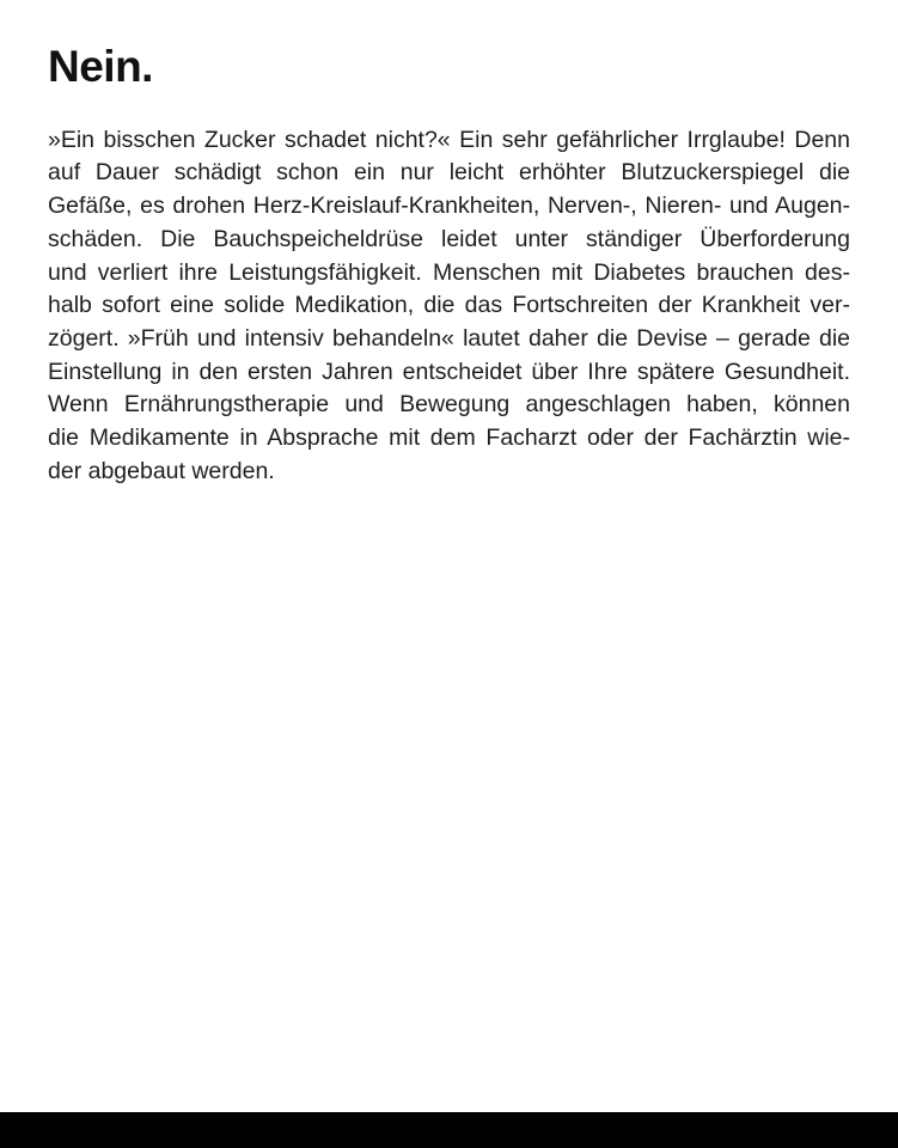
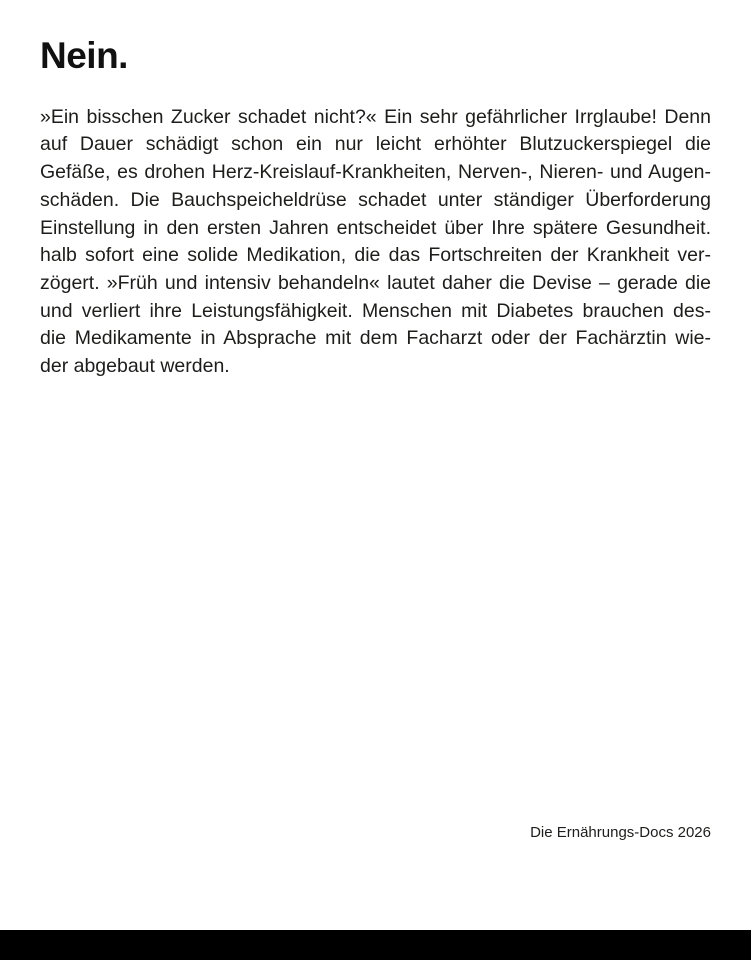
  Nein.
  »Ein bisschen Zucker schadet nicht?« Ein sehr gefährlicher Irrglaube! Denn
  auf Dauer schädigt schon ein nur leicht erhöhter Blutzuckerspiegel die
  Gefäße, es drohen Herz-Kreislauf-Krankheiten, Nerven-, Nieren- und Augen-
- schäden. Die Bauchspeicheldrüse leidet unter ständiger Überforderung
+ schäden. Die Bauchspeicheldrüse schadet unter ständiger Überforderung
- und verliert ihre Leistungsfähigkeit. Menschen mit Diabetes brauchen des-
+ Einstellung in den ersten Jahren entscheidet über Ihre spätere Gesundheit.
  halb sofort eine solide Medikation, die das Fortschreiten der Krankheit ver-
  zögert. »Früh und intensiv behandeln« lautet daher die Devise – gerade die
- Einstellung in den ersten Jahren entscheidet über Ihre spätere Gesundheit.
+ und verliert ihre Leistungsfähigkeit. Menschen mit Diabetes brauchen des-
- Wenn Ernährungstherapie und Bewegung angeschlagen haben, können
  die Medikamente in Absprache mit dem Facharzt oder der Fachärztin wie-
  der abgebaut werden.
+ Die Ernährungs-Docs 2026
